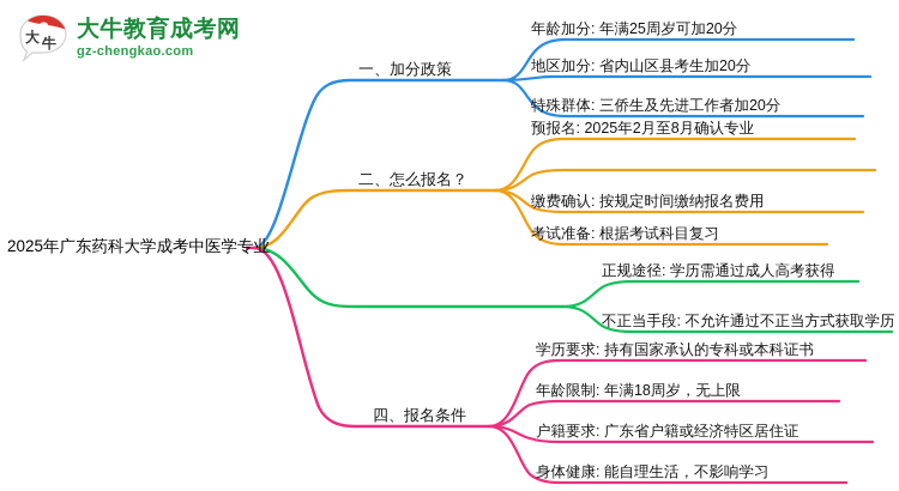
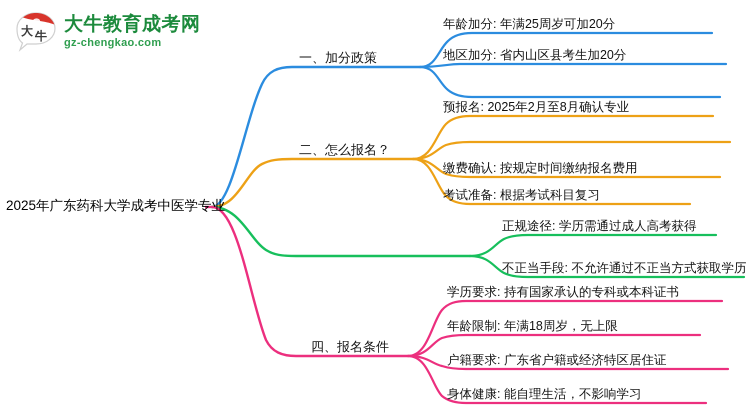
  大
  牛
  大牛教育成考网
  gz-chengkao.com
  2025年广东药科大学成考中医学专业
  一、加分政策
  年龄加分: 年满25周岁可加20分
  地区加分: 省内山区县考生加20分
- 特殊群体: 三侨生及先进工作者加20分
  二、怎么报名？
  预报名: 2025年2月至8月确认专业
  缴费确认: 按规定时间缴纳报名费用
  考试准备: 根据考试科目复习
  正规途径: 学历需通过成人高考获得
  不正当手段: 不允许通过不正当方式获取学历
  四、报名条件
  学历要求: 持有国家承认的专科或本科证书
  年龄限制: 年满18周岁，无上限
  户籍要求: 广东省户籍或经济特区居住证
  身体健康: 能自理生活，不影响学习
